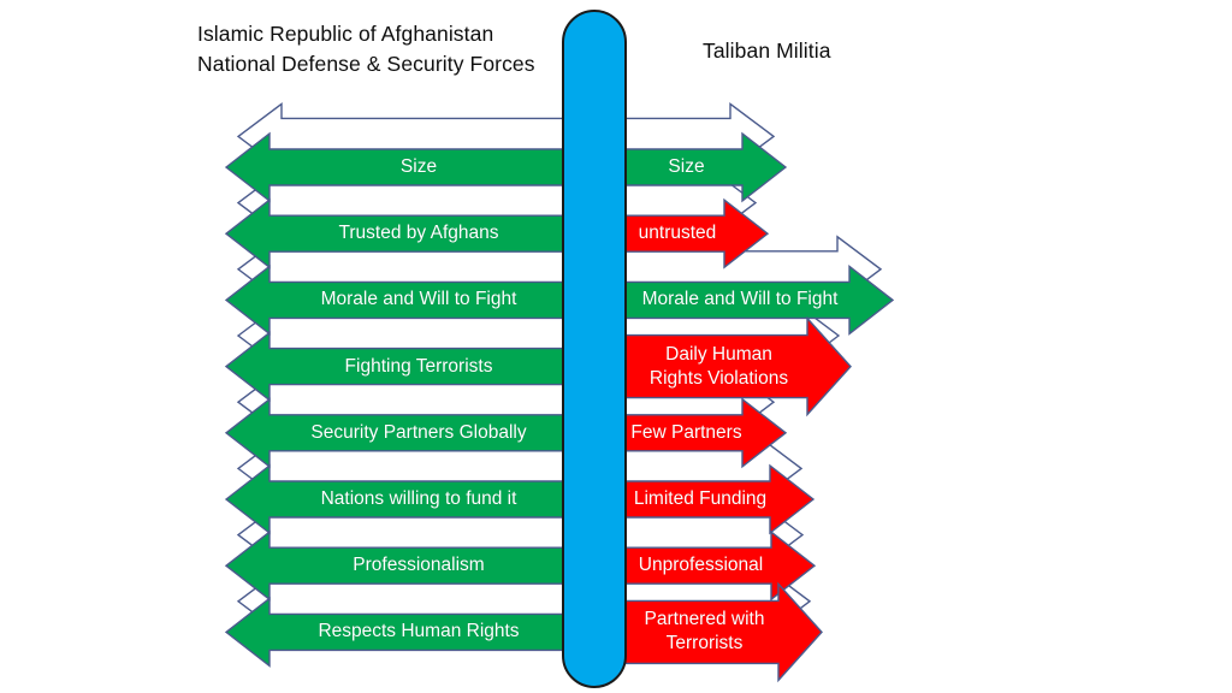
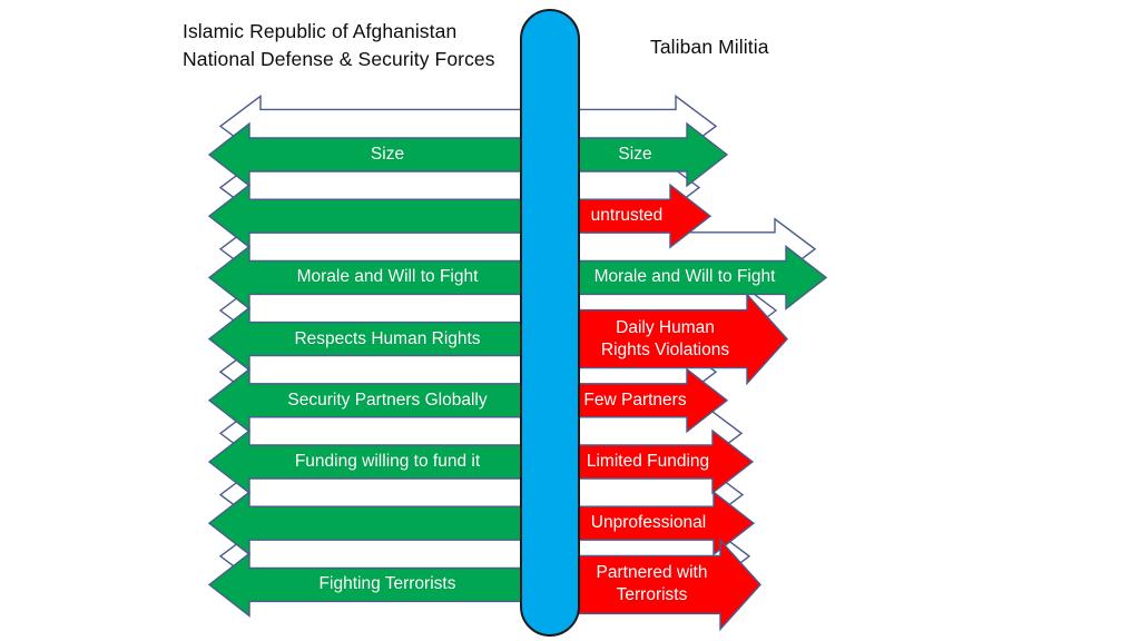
  Islamic Republic of Afghanistan
  National Defense & Security Forces
  Taliban Militia
  Size
  Size
- Trusted by Afghans
  untrusted
  Morale and Will to Fight
  Morale and Will to Fight
- Fighting Terrorists
+ Respects Human Rights
  Daily Human
  Rights Violations
  Security Partners Globally
  Few Partners
- Nations willing to fund it
+ Funding willing to fund it
  Limited Funding
- Professionalism
  Unprofessional
- Respects Human Rights
+ Fighting Terrorists
  Partnered with
  Terrorists
